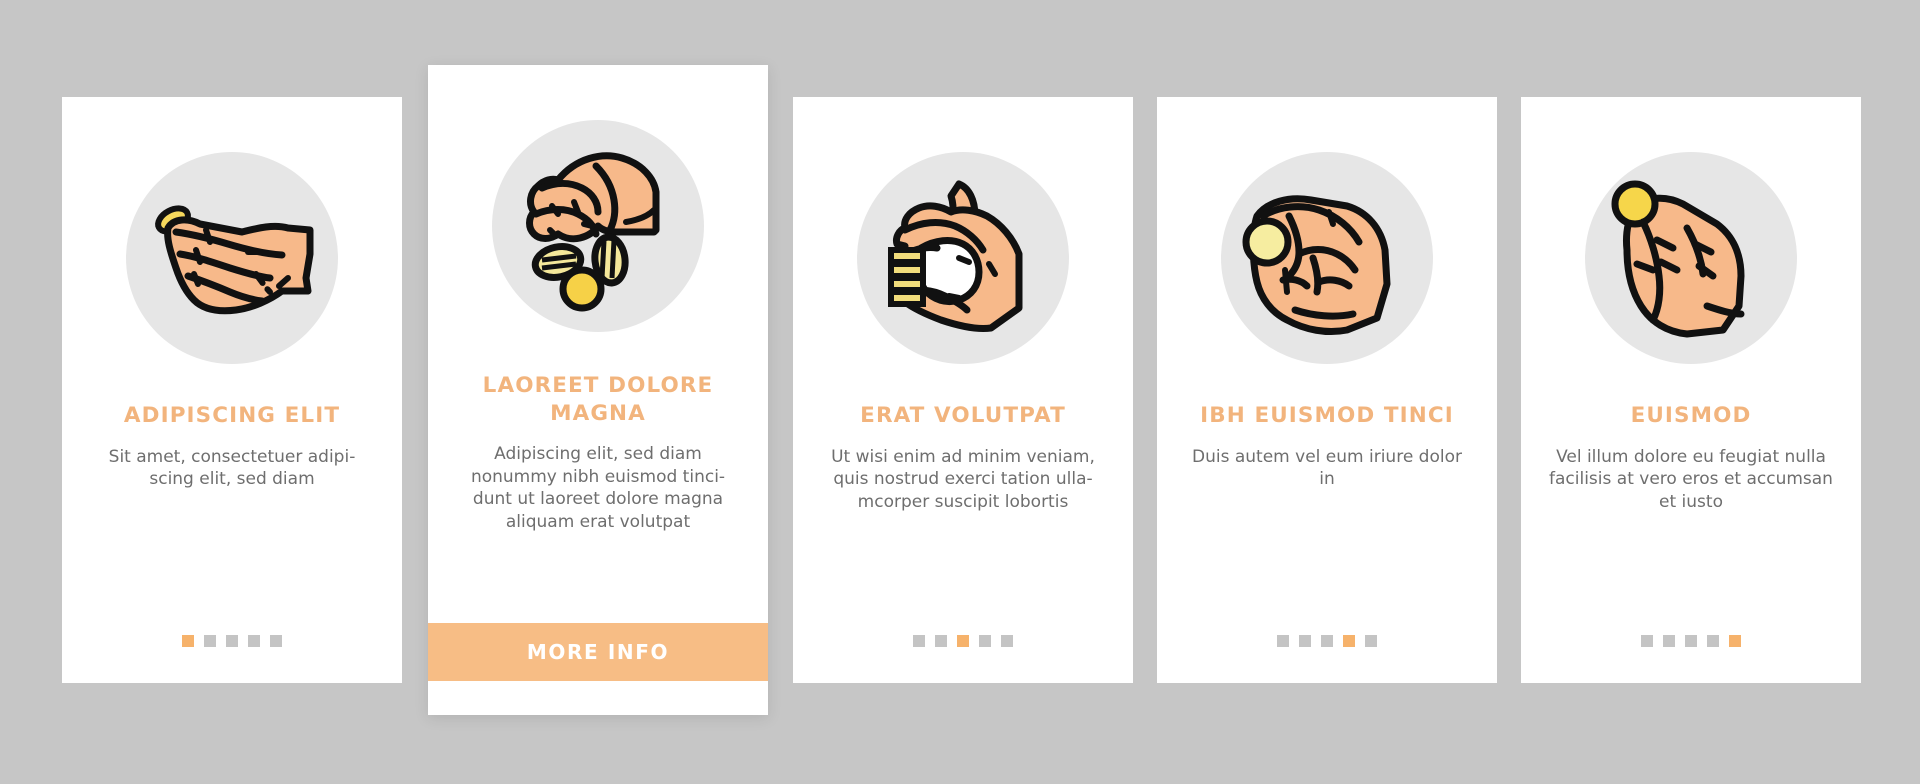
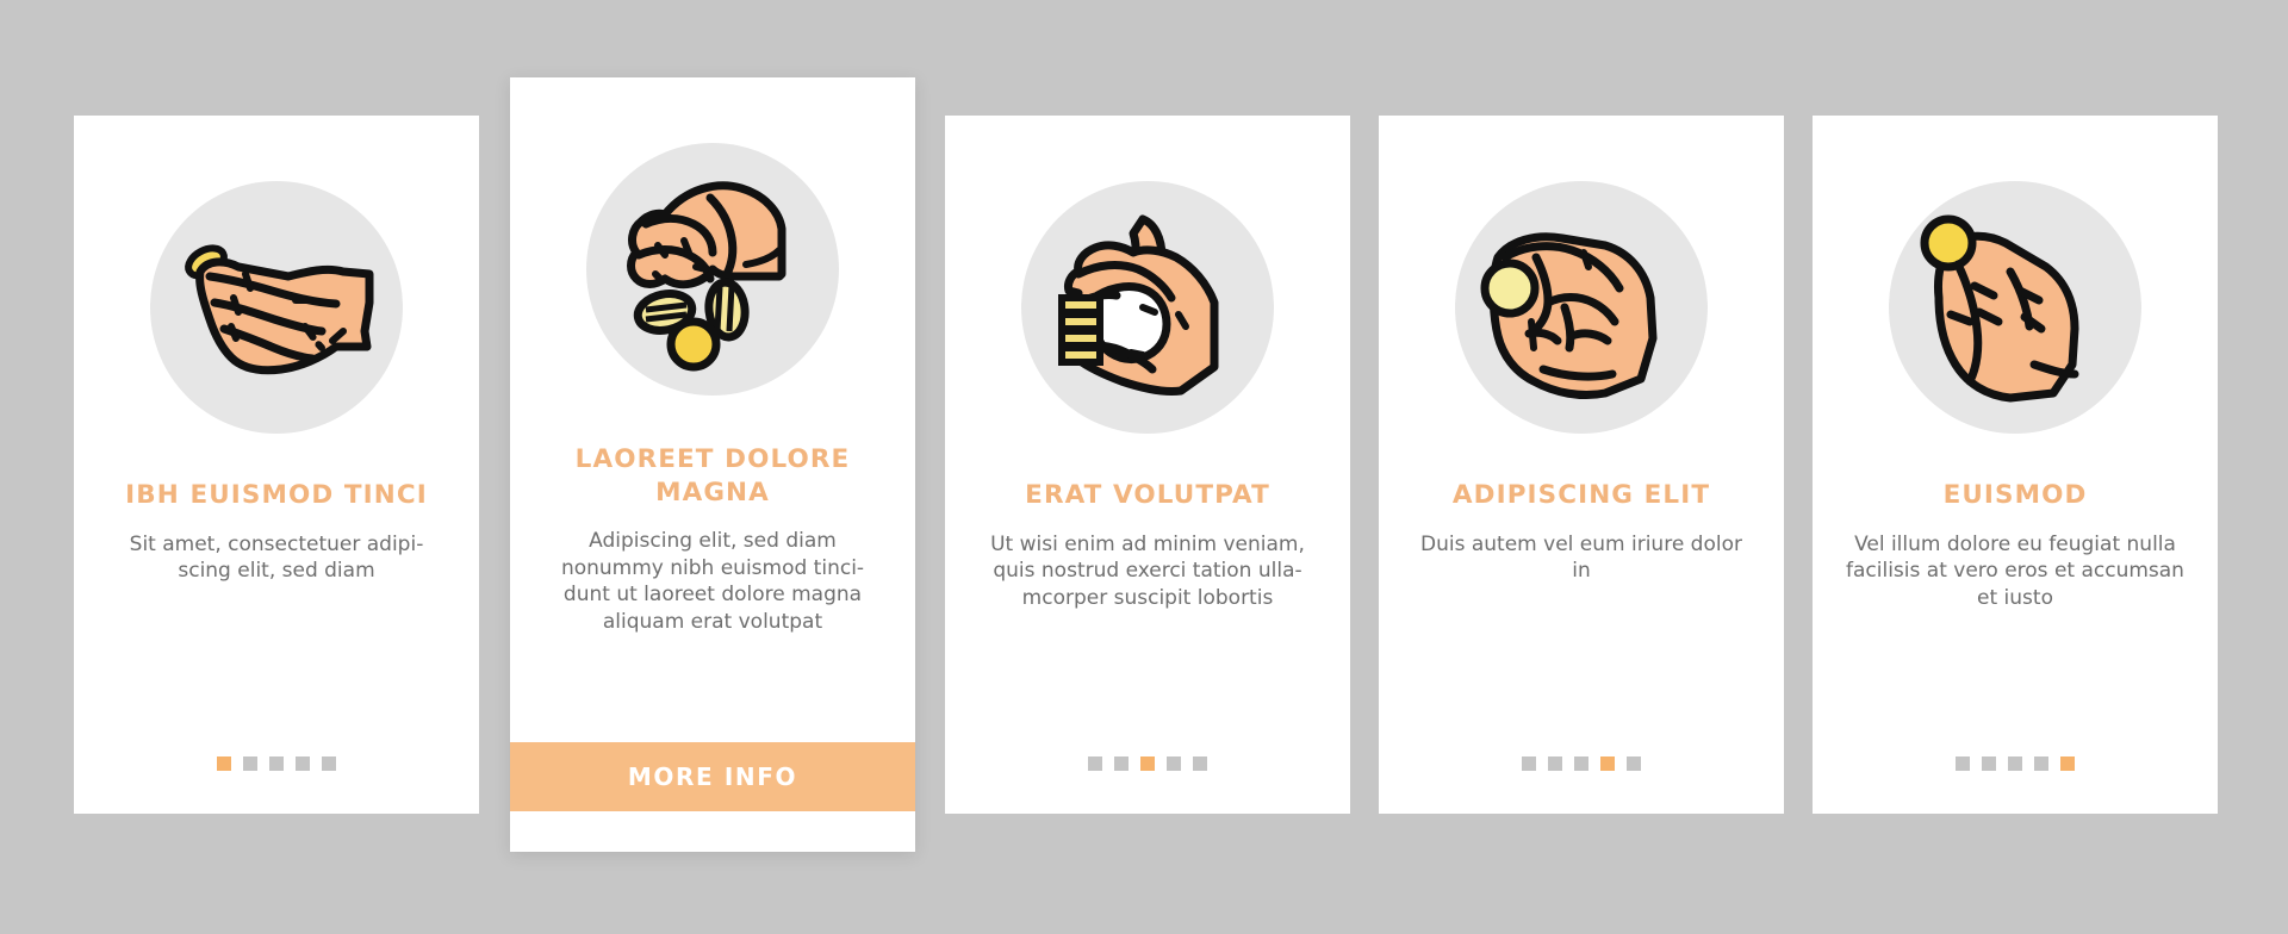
- ADIPISCING ELIT
+ IBH EUISMOD TINCI
  Sit amet, consectetuer adipi-scing elit, sed diam
  LAOREET DOLORE MAGNA
  Adipiscing elit, sed diam nonummy nibh euismod tinci-dunt ut laoreet dolore magna aliquam erat volutpat
  MORE INFO
  ERAT VOLUTPAT
  Ut wisi enim ad minim veniam, quis nostrud exerci tation ulla-mcorper suscipit lobortis
- IBH EUISMOD TINCI
+ ADIPISCING ELIT
  Duis autem vel eum iriure dolor in
  EUISMOD
  Vel illum dolore eu feugiat nulla facilisis at vero eros et accumsan et iusto
